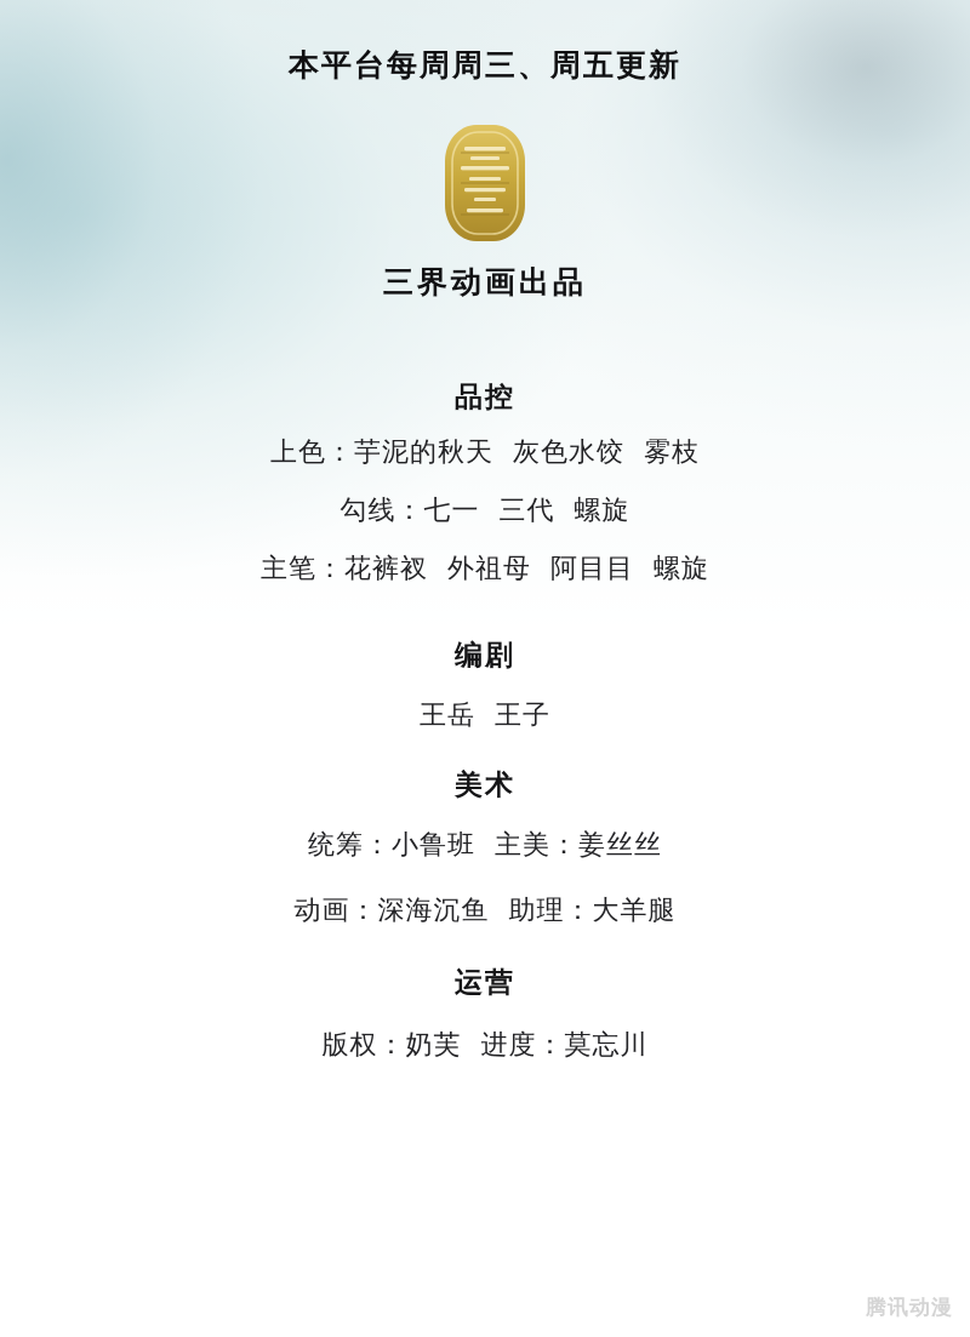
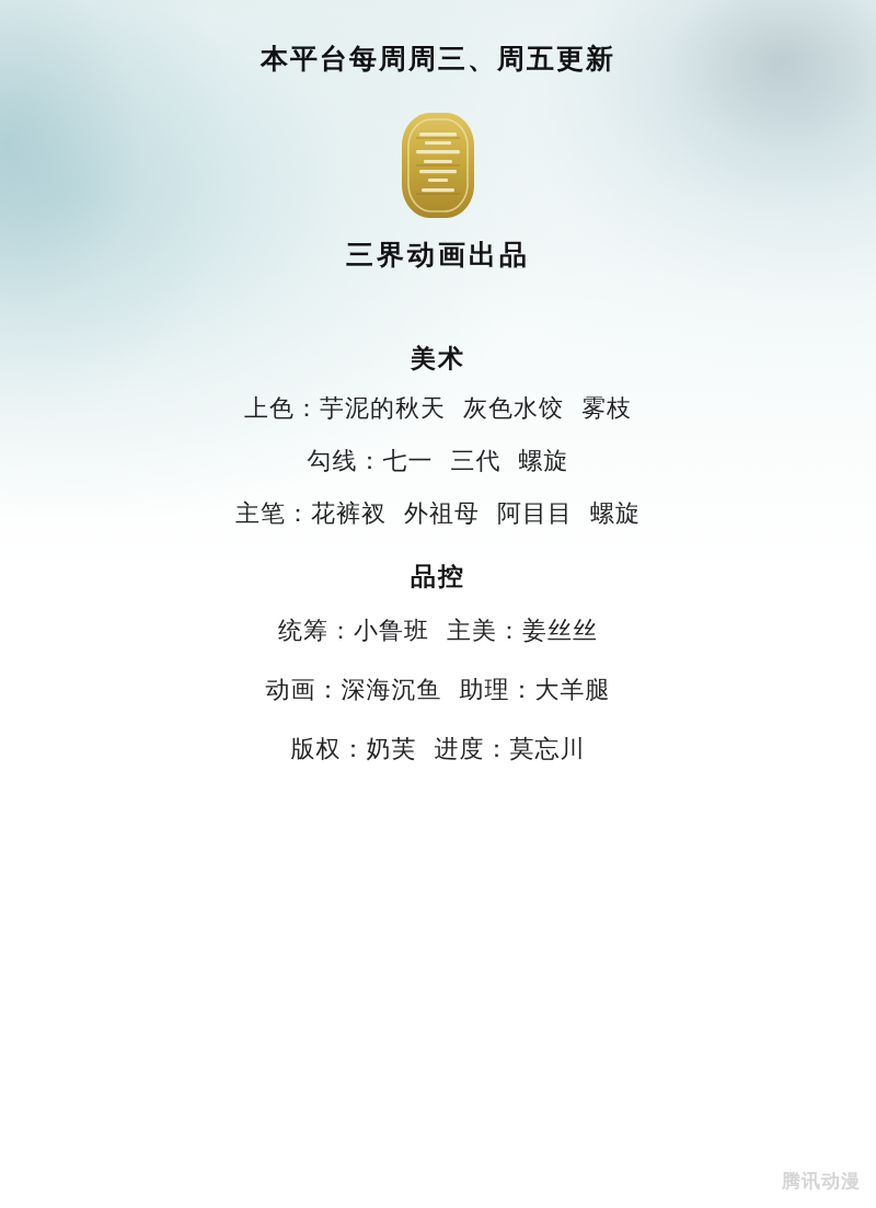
  本平台每周周三、周五更新
  三界动画出品
- 品控
+ 美术
  上色：芋泥的秋天 灰色水饺 雾枝
  勾线：七一 三代 螺旋
  主笔：花裤衩 外祖母 阿目目 螺旋
- 编剧
- 王岳 王子
- 美术
+ 品控
  统筹：小鲁班 主美：姜丝丝
  动画：深海沉鱼 助理：大羊腿
- 运营
  版权：奶芙 进度：莫忘川
  腾讯动漫
